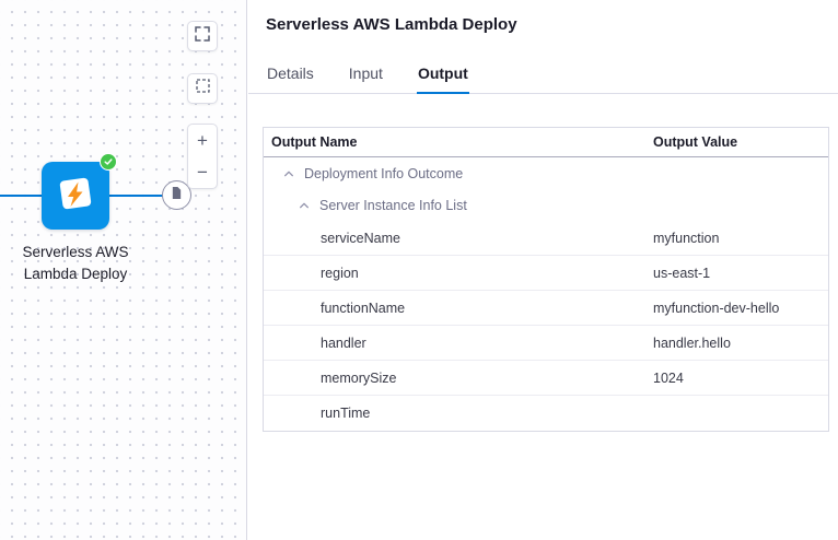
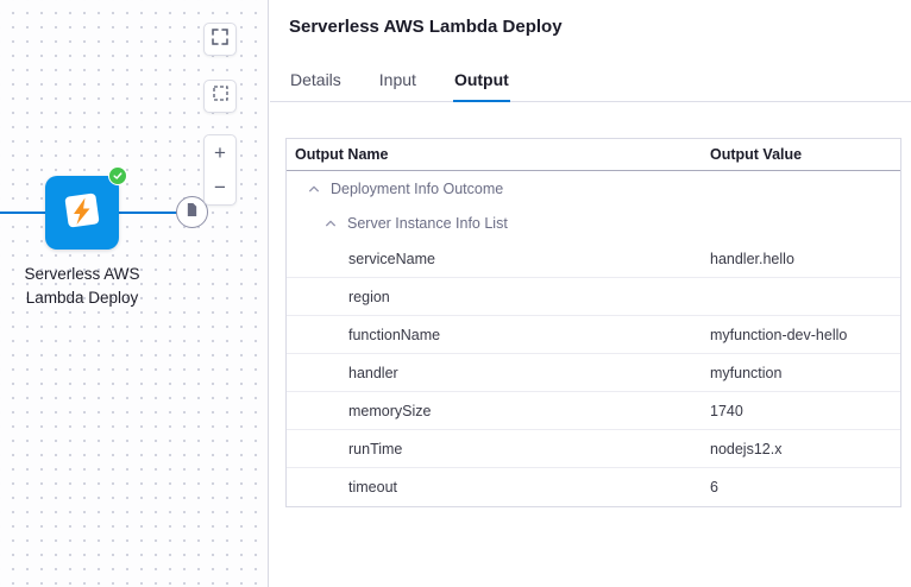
  Serverless AWS Lambda Deploy
  +
  −
  Serverless AWS Lambda Deploy
  Details
  Input
  Output
  Output Name
  Output Value
  Deployment Info Outcome
  Server Instance Info List
  serviceName
- myfunction
+ handler.hello
  region
- us-east-1
  functionName
  myfunction-dev-hello
  handler
- handler.hello
+ myfunction
  memorySize
- 1024
+ 1740
  runTime
+ nodejs12.x
+ timeout
+ 6
